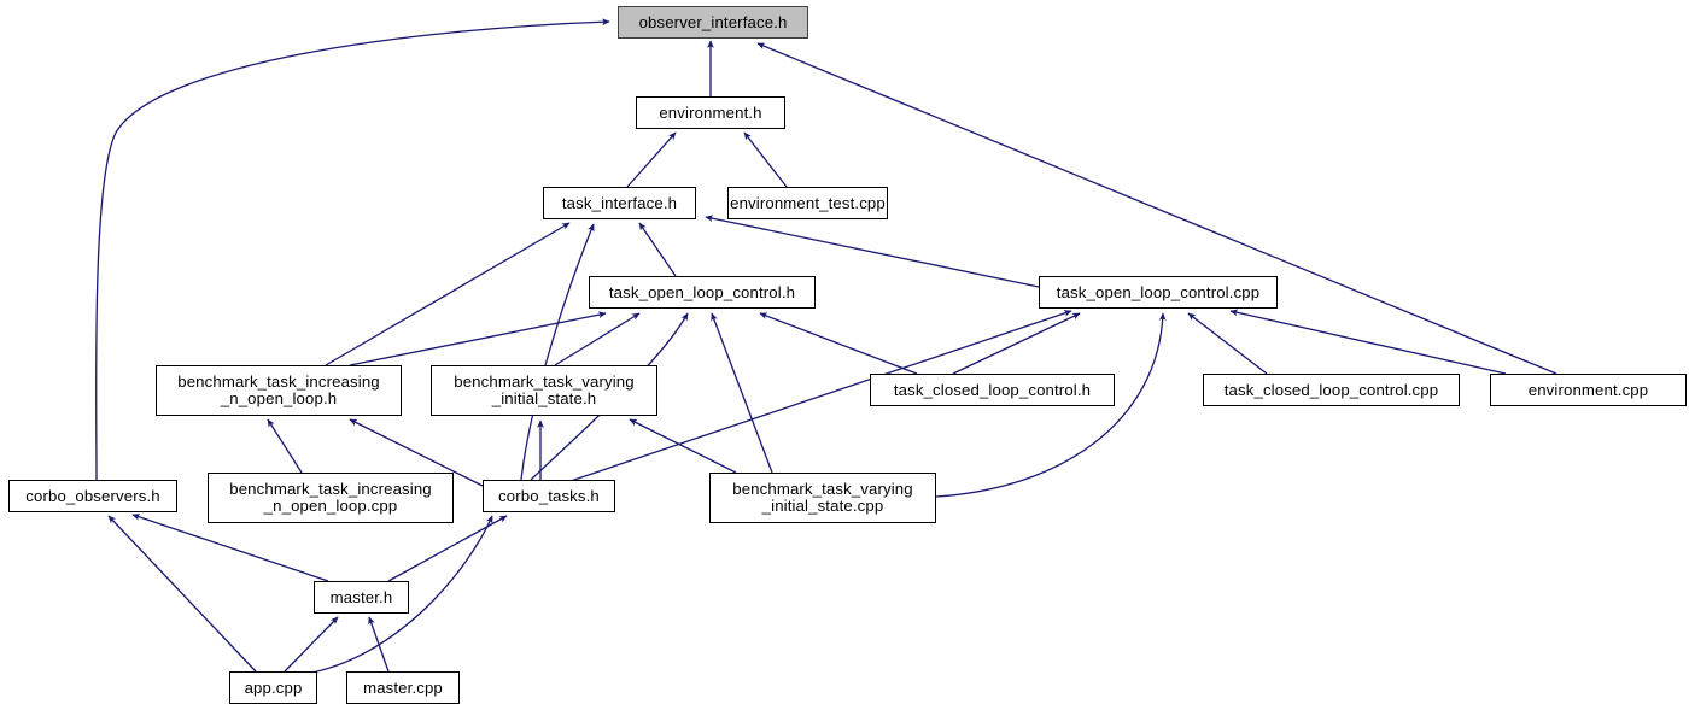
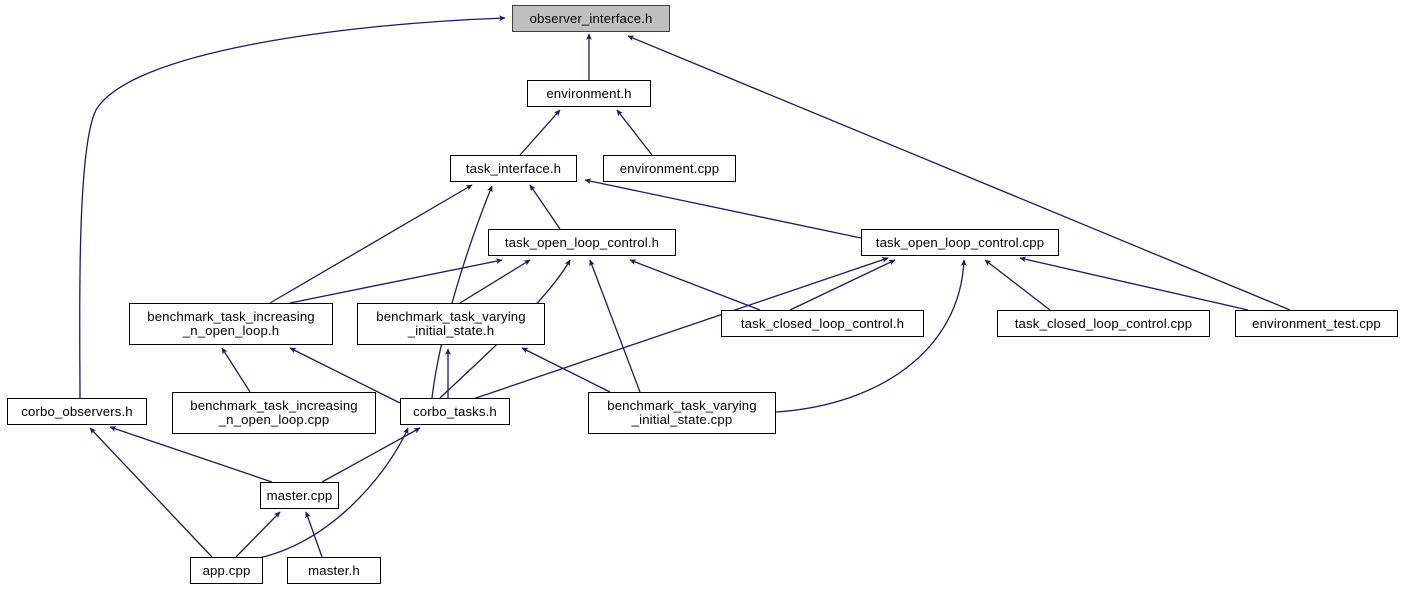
  observer_interface.h
  environment.h
  task_interface.h
- environment_test.cpp
+ environment.cpp
  task_open_loop_control.h
  task_open_loop_control.cpp
  benchmark_task_increasing
  _n_open_loop.h
  benchmark_task_varying
  _initial_state.h
  task_closed_loop_control.h
  task_closed_loop_control.cpp
- environment.cpp
+ environment_test.cpp
  corbo_observers.h
  benchmark_task_increasing
  _n_open_loop.cpp
  corbo_tasks.h
  benchmark_task_varying
  _initial_state.cpp
- master.h
+ master.cpp
  app.cpp
- master.cpp
+ master.h
